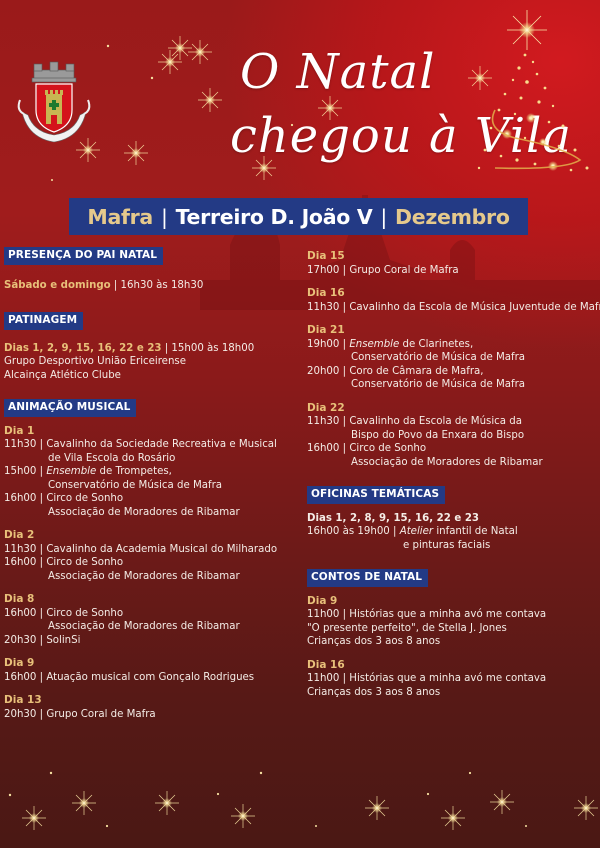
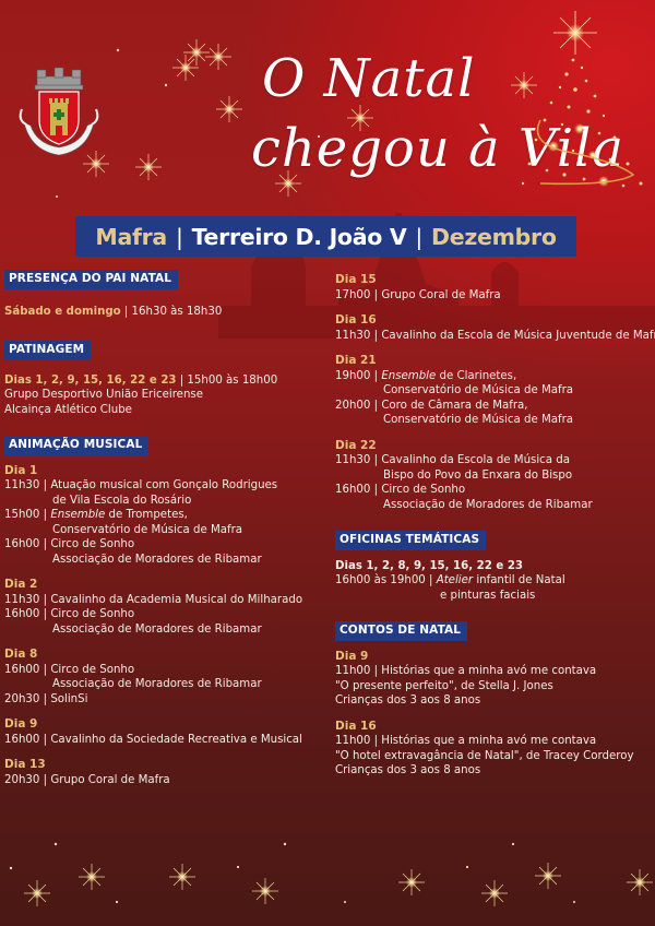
  O Natal
  chegou à Vila
  Mafra
  |
  Terreiro D. João V
  |
  Dezembro
  PRESENÇA DO PAI NATAL
  Sábado e domingo | 16h30 às 18h30
  PATINAGEM
  Dias 1, 2, 9, 15, 16, 22 e 23 | 15h00 às 18h00
  Grupo Desportivo União Ericeirense
  Alcainça Atlético Clube
  ANIMAÇÃO MUSICAL
  Dia 1
- 11h30 | Cavalinho da Sociedade Recreativa e Musical
+ 11h30 | Atuação musical com Gonçalo Rodrigues
  de Vila Escola do Rosário
  15h00 | Ensemble de Trompetes,
  Conservatório de Música de Mafra
  16h00 | Circo de Sonho
  Associação de Moradores de Ribamar
  Dia 2
  11h30 | Cavalinho da Academia Musical do Milharado
  16h00 | Circo de Sonho
  Associação de Moradores de Ribamar
  Dia 8
  16h00 | Circo de Sonho
  Associação de Moradores de Ribamar
  20h30 | SolinSi
  Dia 9
- 16h00 | Atuação musical com Gonçalo Rodrigues
+ 16h00 | Cavalinho da Sociedade Recreativa e Musical
  Dia 13
  20h30 | Grupo Coral de Mafra
  Dia 15
  17h00 | Grupo Coral de Mafra
  Dia 16
  11h30 | Cavalinho da Escola de Música Juventude de Maf
  Dia 21
  19h00 | Ensemble de Clarinetes,
  Conservatório de Música de Mafra
  20h00 | Coro de Câmara de Mafra,
  Conservatório de Música de Mafra
  Dia 22
  11h30 | Cavalinho da Escola de Música da
  Bispo do Povo da Enxara do Bispo
  16h00 | Circo de Sonho
  Associação de Moradores de Ribamar
  OFICINAS TEMÁTICAS
  Dias 1, 2, 8, 9, 15, 16, 22 e 23
  16h00 às 19h00 | Atelier infantil de Natal
  e pinturas faciais
  CONTOS DE NATAL
  Dia 9
  11h00 | Histórias que a minha avó me contava
  "O presente perfeito", de Stella J. Jones
  Crianças dos 3 aos 8 anos
  Dia 16
  11h00 | Histórias que a minha avó me contava
+ "O hotel extravagância de Natal", de Tracey Corderoy
  Crianças dos 3 aos 8 anos
